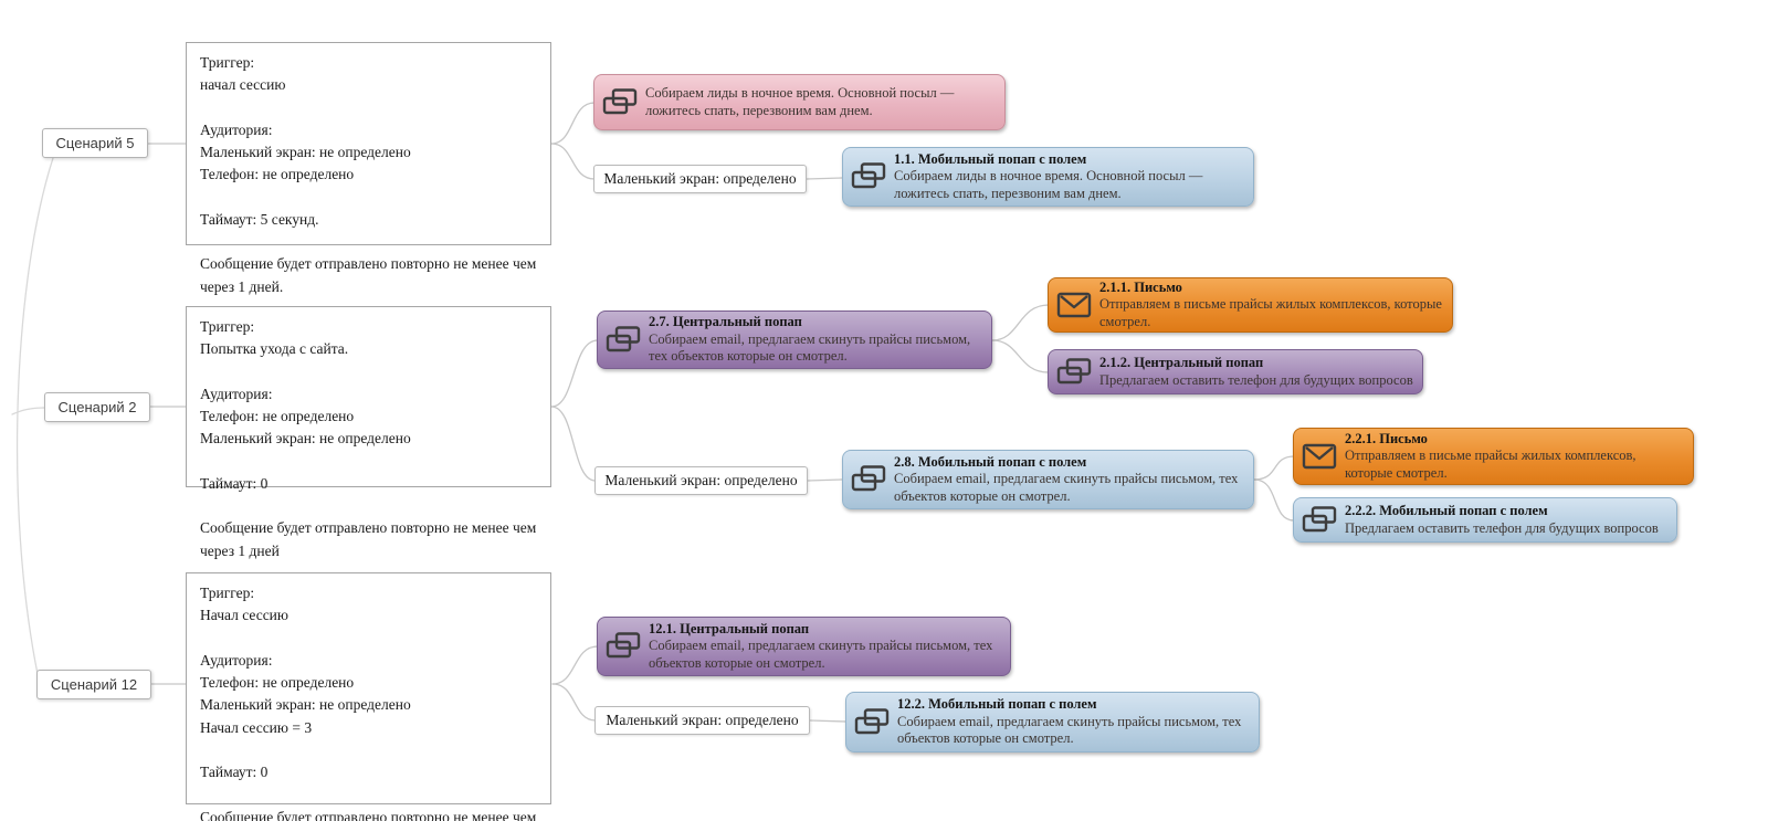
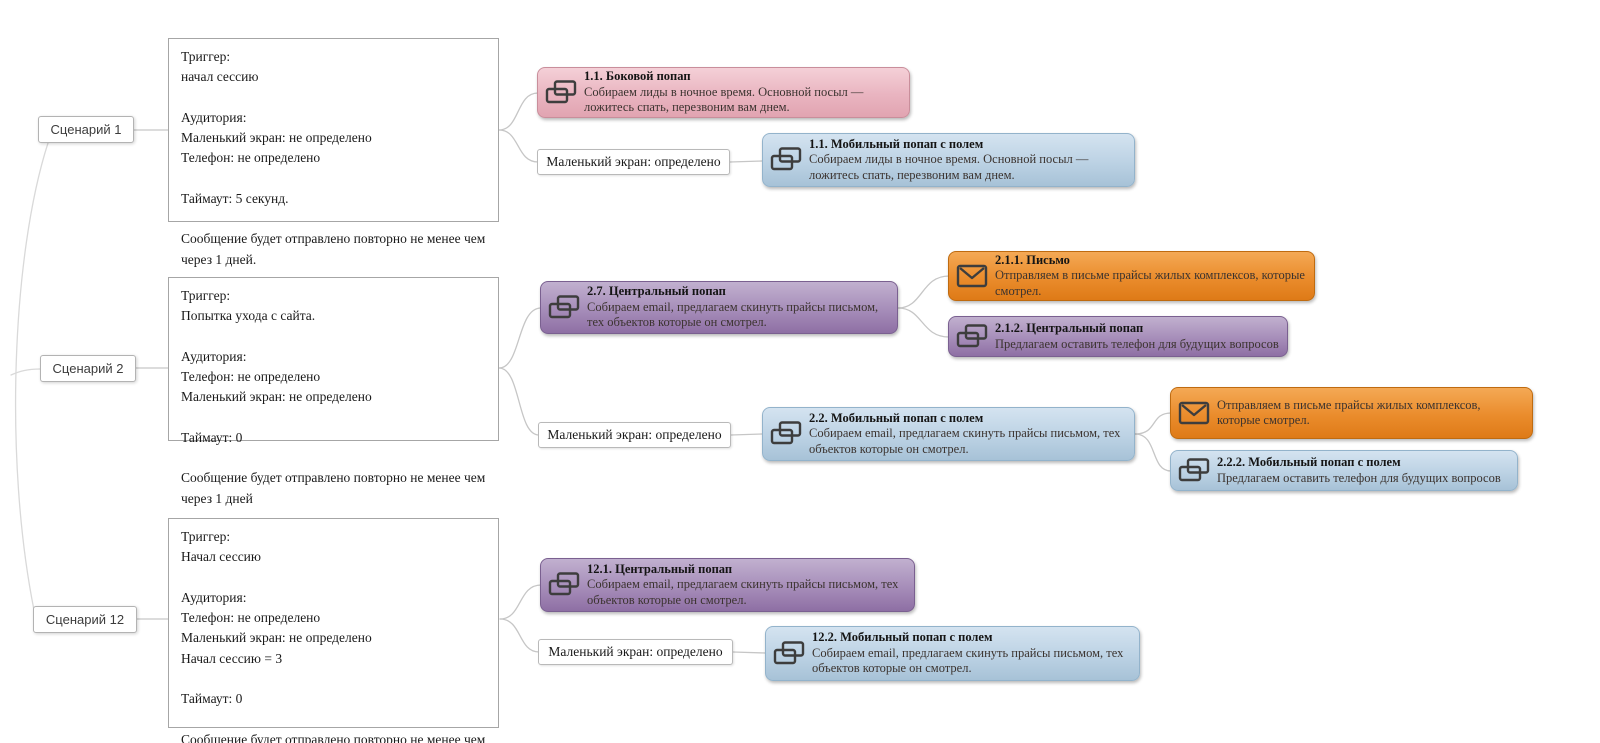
- Сценарий 5
+ Сценарий 1
  Сценарий 2
  Сценарий 12
  Триггер:
  начал сессию
  Аудитория:
  Маленький экран: не определено
  Телефон: не определено
  Таймаут: 5 секунд.
  Сообщение будет отправлено повторно не менее чем через 1 дней.
  Триггер:
  Попытка ухода с сайта.
  Аудитория:
  Телефон: не определено
  Маленький экран: не определено
  Таймаут: 0
  Сообщение будет отправлено повторно не менее чем через 1 дней
  Триггер:
  Начал сессию
  Аудитория:
  Телефон: не определено
  Маленький экран: не определено
  Начал сессию = 3
  Таймаут: 0
  Сообщение будет отправлено повторно не менее чем
+ 1.1. Боковой попап
  Собираем лиды в ночное время. Основной посыл — ложитесь спать, перезвоним вам днем.
  Маленький экран: определено
  1.1. Мобильный попап с полем
  Собираем лиды в ночное время. Основной посыл — ложитесь спать, перезвоним вам днем.
  2.7. Центральный попап
  Собираем email, предлагаем скинуть прайсы письмом, тех объектов которые он смотрел.
  2.1.1. Письмо
  Отправляем в письме прайсы жилых комплексов, которые смотрел.
  2.1.2. Центральный попап
  Предлагаем оставить телефон для будущих вопросов
  Маленький экран: определено
- 2.8. Мобильный попап с полем
+ 2.2. Мобильный попап с полем
  Собираем email, предлагаем скинуть прайсы письмом, тех объектов которые он смотрел.
- 2.2.1. Письмо
  Отправляем в письме прайсы жилых комплексов, которые смотрел.
  2.2.2. Мобильный попап с полем
  Предлагаем оставить телефон для будущих вопросов
  12.1. Центральный попап
  Собираем email, предлагаем скинуть прайсы письмом, тех объектов которые он смотрел.
  Маленький экран: определено
  12.2. Мобильный попап с полем
  Собираем email, предлагаем скинуть прайсы письмом, тех объектов которые он смотрел.
